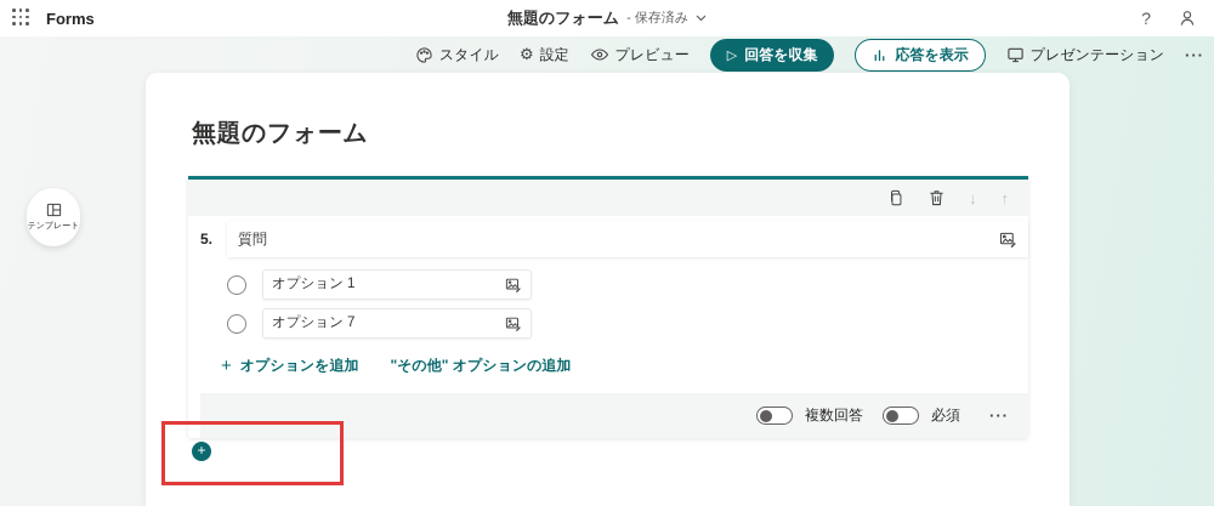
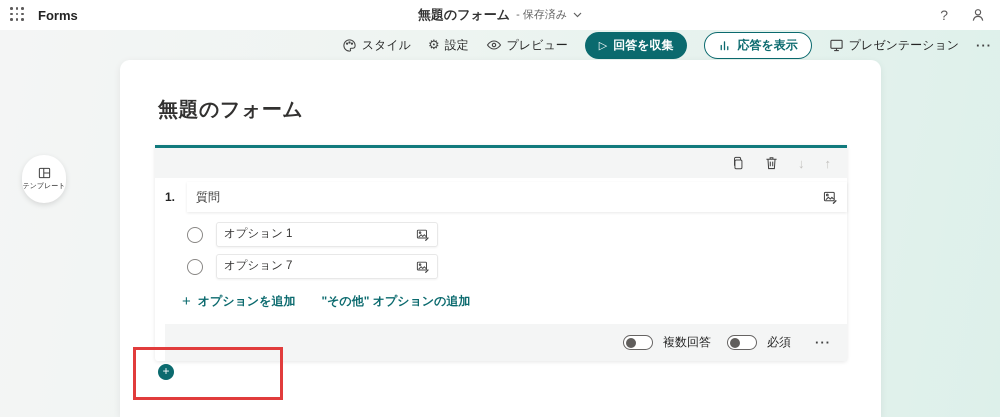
  Forms
  無題のフォーム
  - 保存済み
  ?
  スタイル
  ⚙
  設定
  プレビュー
  ▷
  回答を収集
  応答を表示
  プレゼンテーション
  ···
  無題のフォーム
  ↓
  ↑
- 5.
+ 1.
  質問
  オプション 1
  オプション 7
  +
  オプションを追加
  "その他" オプションの追加
  複数回答
  必須
  ···
  +
